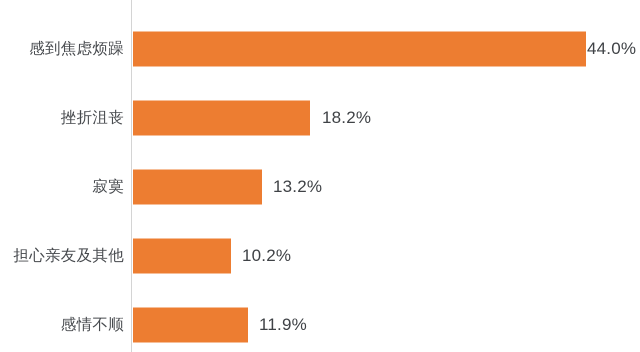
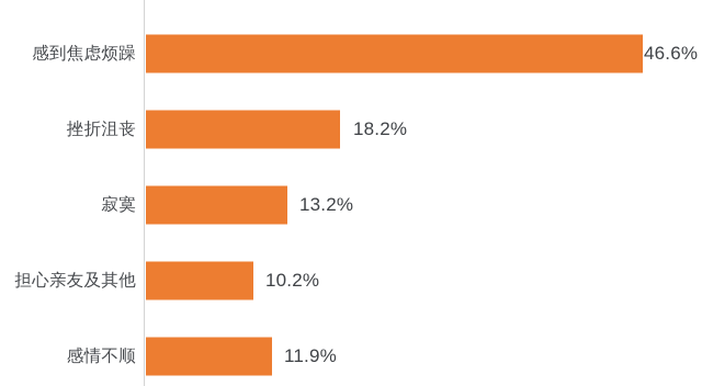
  感到焦虑烦躁
- 44.0%
+ 46.6%
  挫折沮丧
  18.2%
  寂寞
  13.2%
  担心亲友及其他
  10.2%
  感情不顺
  11.9%
